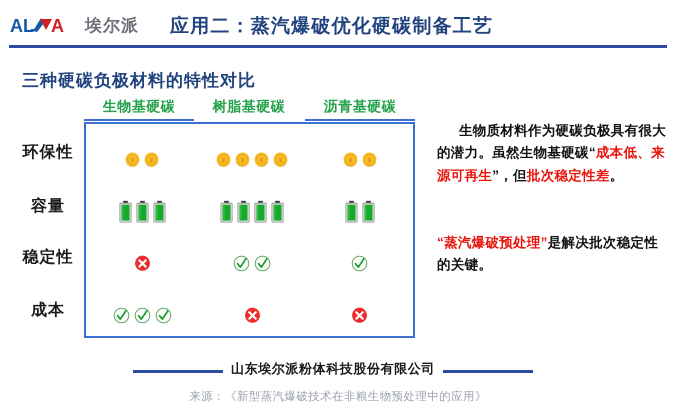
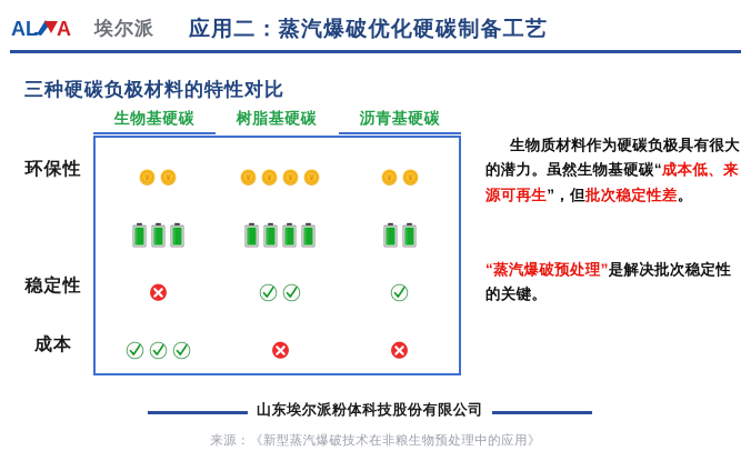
  AL
  A
  埃尔派
  应用二：蒸汽爆破优化硬碳制备工艺
  三种硬碳负极材料的特性对比
  生物基硬碳
  树脂基硬碳
  沥青基硬碳
  环保性
- 容量
  稳定性
  成本
  生物质材料作为硬碳负极具有很大的潜力。虽然生物基硬碳“成本低、来源可再生”，但批次稳定性差。
  “蒸汽爆破预处理”是解决批次稳定性的关键。
  山东埃尔派粉体科技股份有限公司
  来源：《新型蒸汽爆破技术在非粮生物预处理中的应用》
